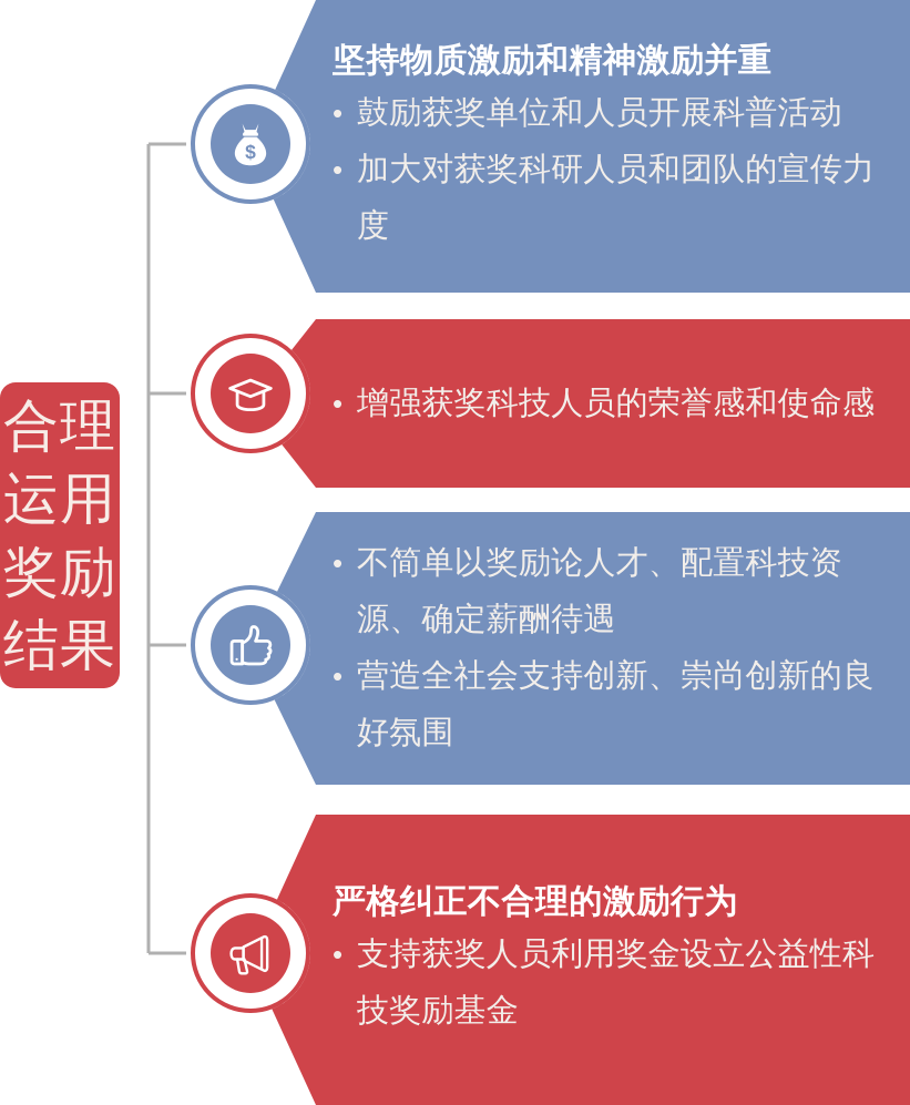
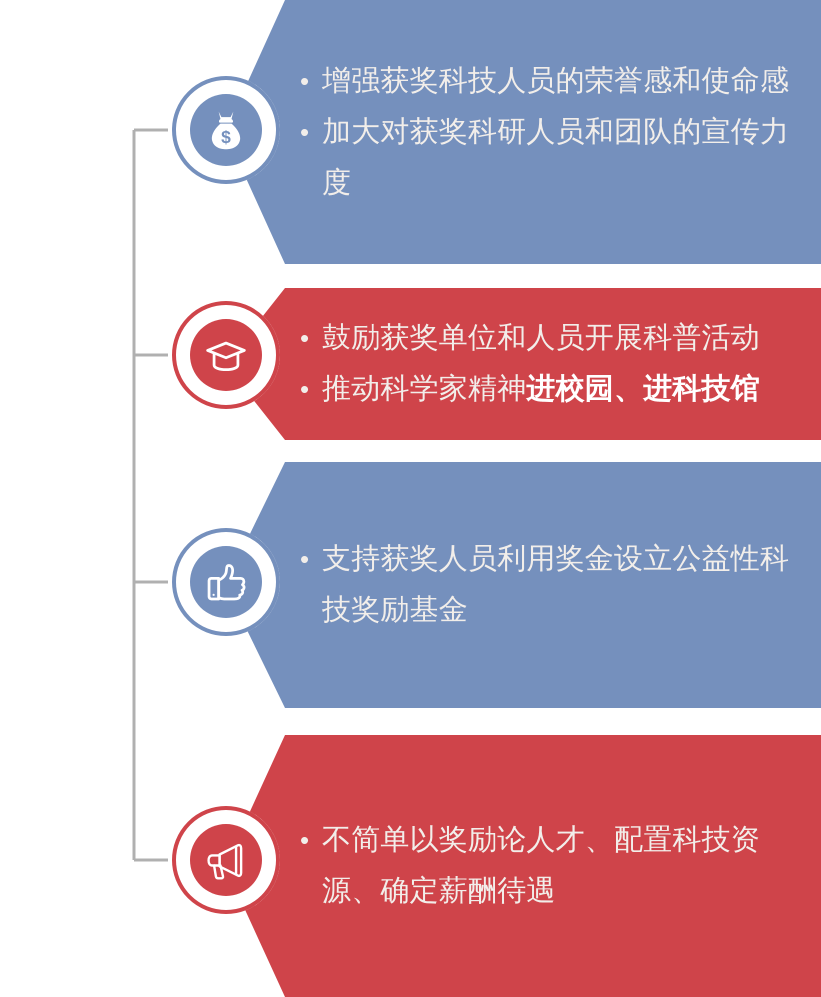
- 合理
- 运用
- 奖励
- 结果
- 坚持物质激励和精神激励并重
- 鼓励获奖单位和人员开展科普活动
+ 增强获奖科技人员的荣誉感和使命感
  加大对获奖科研人员和团队的宣传力度
- 增强获奖科技人员的荣誉感和使命感
+ 鼓励获奖单位和人员开展科普活动
+ 推动科学家精神进校园、进科技馆
- 不简单以奖励论人才、配置科技资源、确定薪酬待遇
+ 支持获奖人员利用奖金设立公益性科技奖励基金
- 营造全社会支持创新、崇尚创新的良好氛围
- 严格纠正不合理的激励行为
- 支持获奖人员利用奖金设立公益性科技奖励基金
+ 不简单以奖励论人才、配置科技资源、确定薪酬待遇
  $
